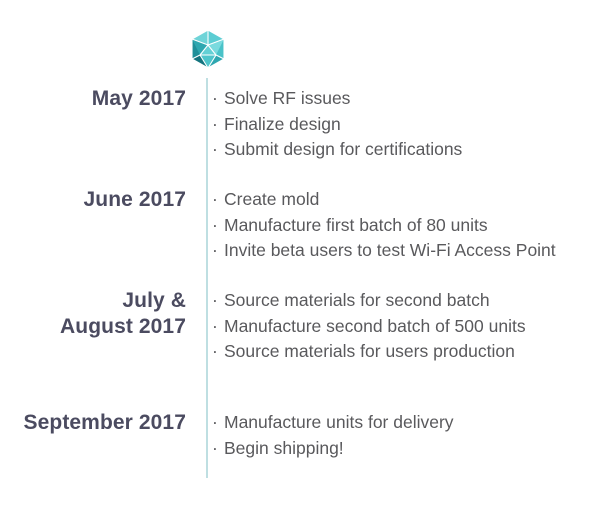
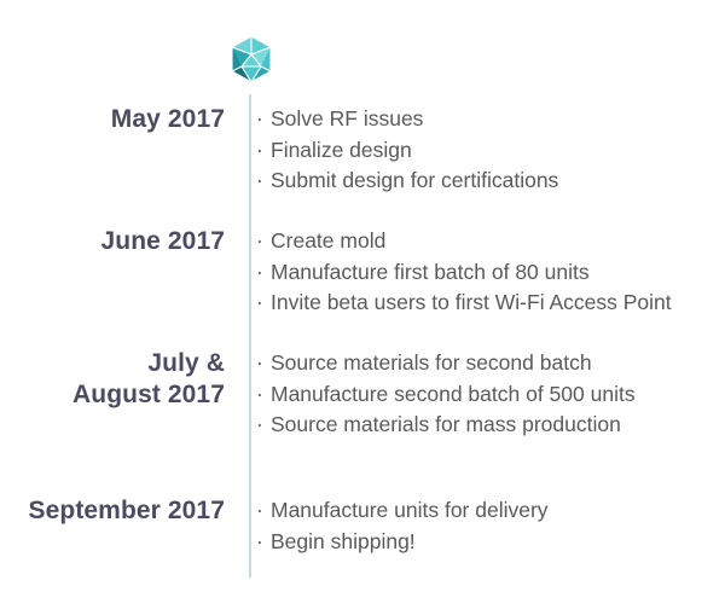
  May 2017
  ·
  Solve RF issues
  ·
  Finalize design
  ·
  Submit design for certifications
  June 2017
  ·
  Create mold
  ·
  Manufacture first batch of 80 units
  ·
- Invite beta users to test Wi-Fi Access Point
+ Invite beta users to first Wi-Fi Access Point
  July &
  August 2017
  ·
  Source materials for second batch
  ·
  Manufacture second batch of 500 units
  ·
- Source materials for users production
+ Source materials for mass production
  September 2017
  ·
  Manufacture units for delivery
  ·
  Begin shipping!
